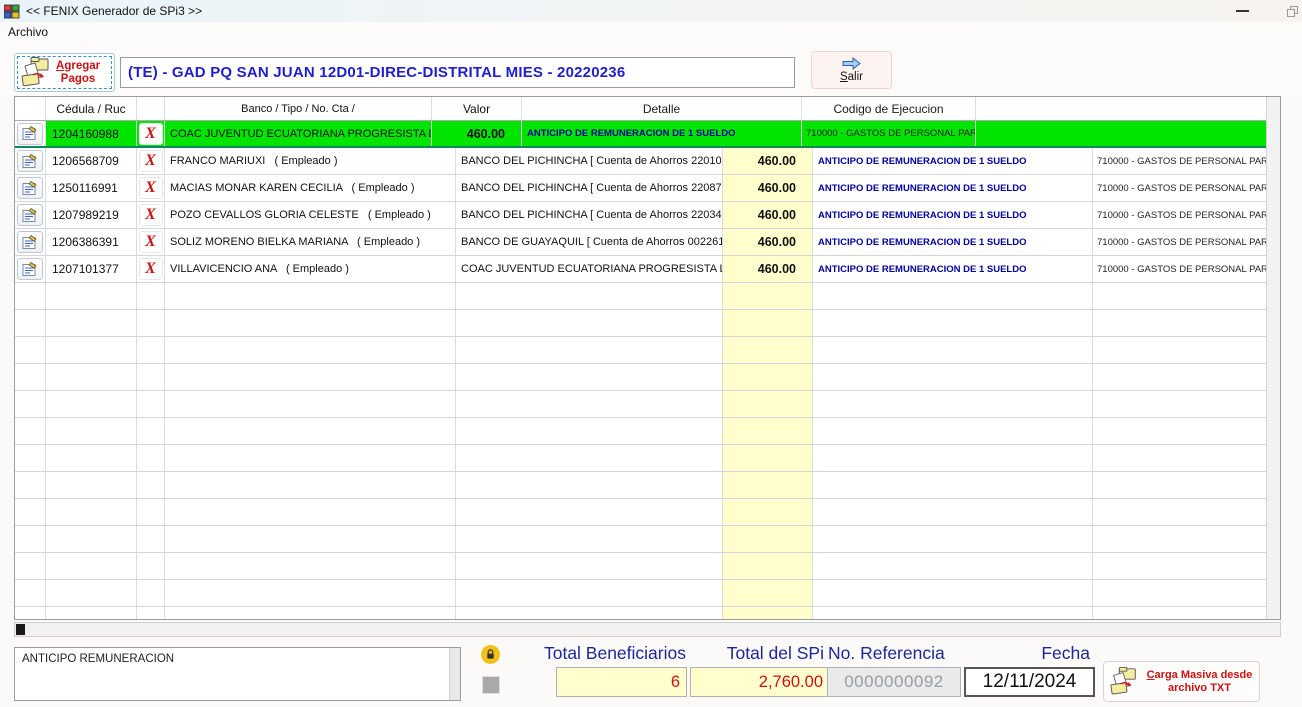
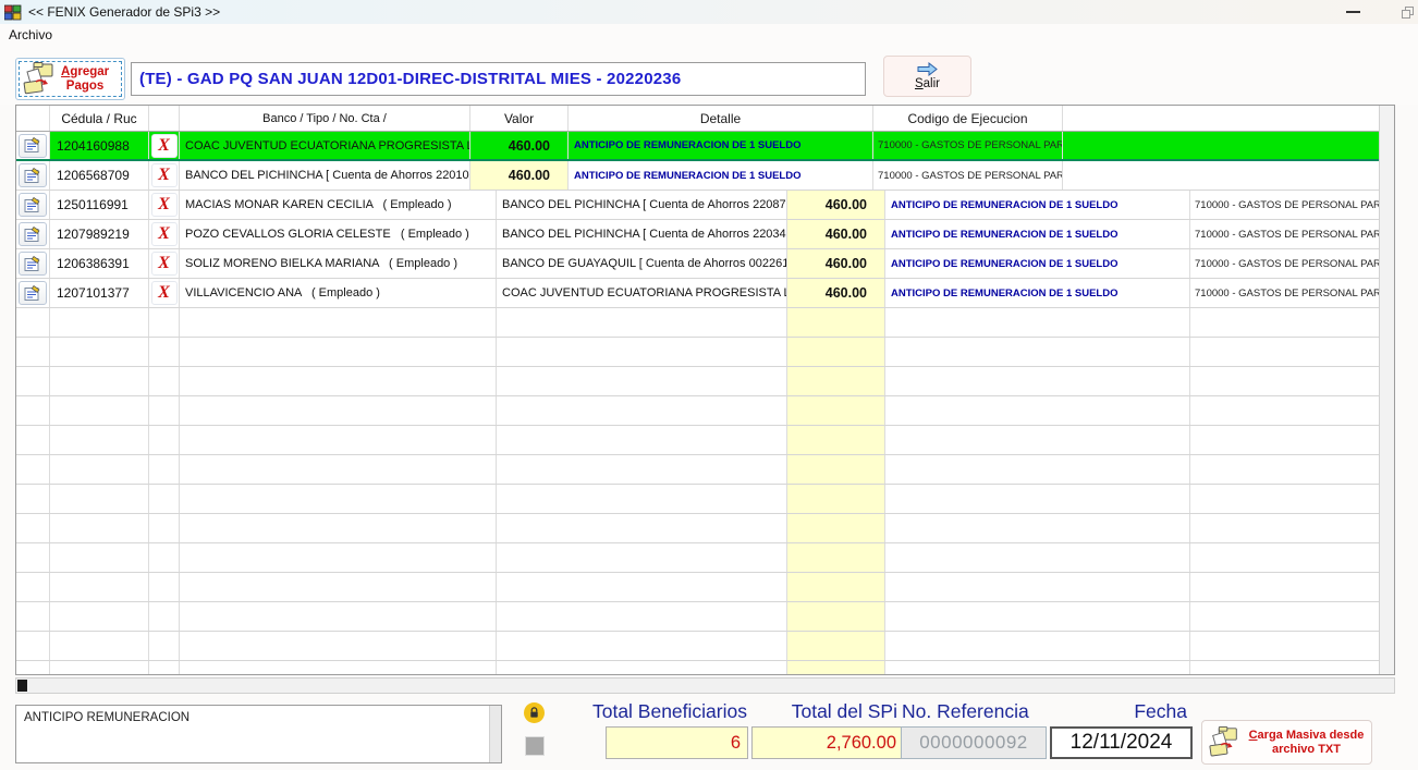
  << FENIX Generador de SPi3 >>
  Archivo
  Agregar
  Pagos
  (TE) - GAD PQ SAN JUAN 12D01-DIREC-DISTRITAL MIES - 20220236
  Salir
  Cédula / Ruc
  Banco / Tipo / No. Cta /
  Valor
  Detalle
  Codigo de Ejecucion
  1204160988
  X
  COAC JUVENTUD ECUATORIANA PROGRESISTA L
  460.00
  ANTICIPO DE REMUNERACION DE 1 SUELDO
  710000 - GASTOS DE PERSONAL PAR
  1206568709
  X
- FRANCO MARIUXI ( Empleado )
  BANCO DEL PICHINCHA [ Cuenta de Ahorros 22010
  460.00
  ANTICIPO DE REMUNERACION DE 1 SUELDO
  710000 - GASTOS DE PERSONAL PAR
  1250116991
  X
  MACIAS MONAR KAREN CECILIA ( Empleado )
  BANCO DEL PICHINCHA [ Cuenta de Ahorros 22087
  460.00
  ANTICIPO DE REMUNERACION DE 1 SUELDO
  710000 - GASTOS DE PERSONAL PAR
  1207989219
  X
  POZO CEVALLOS GLORIA CELESTE ( Empleado )
  BANCO DEL PICHINCHA [ Cuenta de Ahorros 22034
  460.00
  ANTICIPO DE REMUNERACION DE 1 SUELDO
  710000 - GASTOS DE PERSONAL PAR
  1206386391
  X
  SOLIZ MORENO BIELKA MARIANA ( Empleado )
  BANCO DE GUAYAQUIL [ Cuenta de Ahorros 002261
  460.00
  ANTICIPO DE REMUNERACION DE 1 SUELDO
  710000 - GASTOS DE PERSONAL PAR
  1207101377
  X
  VILLAVICENCIO ANA ( Empleado )
  COAC JUVENTUD ECUATORIANA PROGRESISTA
  460.00
  ANTICIPO DE REMUNERACION DE 1 SUELDO
  710000 - GASTOS DE PERSONAL PAR
  ANTICIPO REMUNERACION
  Total Beneficiarios
  6
  Total del SPi
  2,760.00
  No. Referencia
  0000000092
  Fecha
  12/11/2024
  Carga Masiva desde
  archivo TXT
